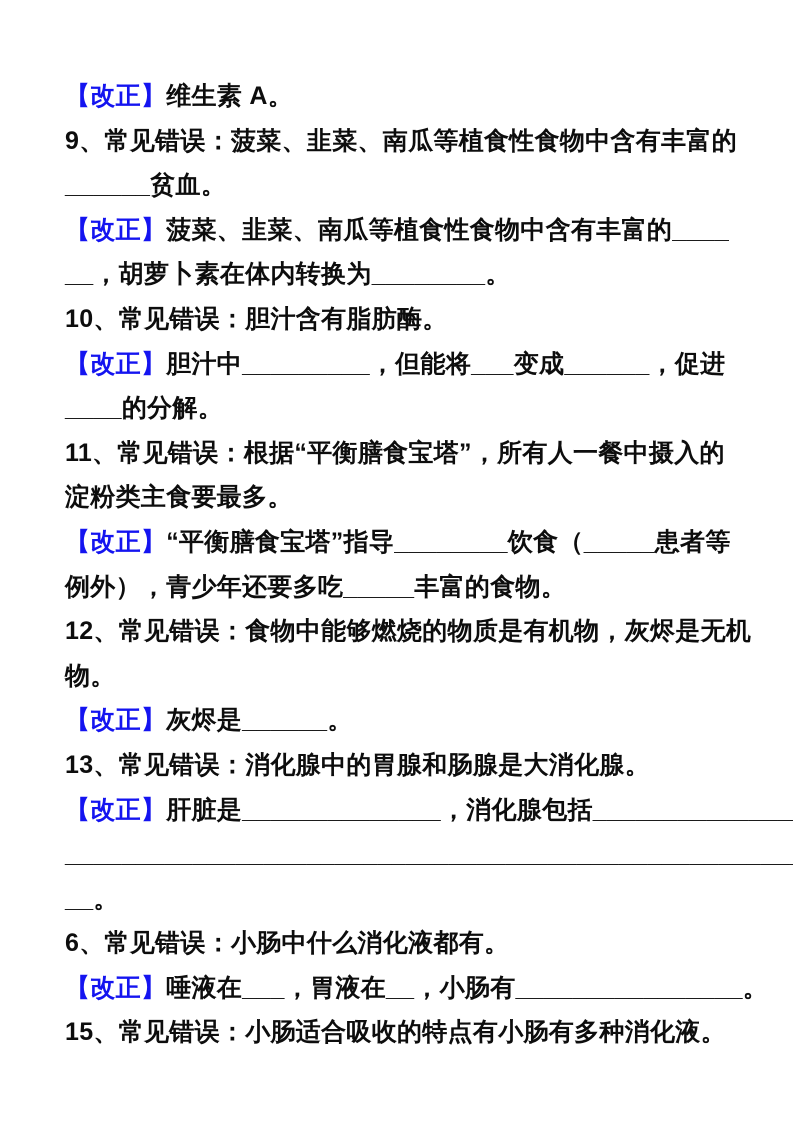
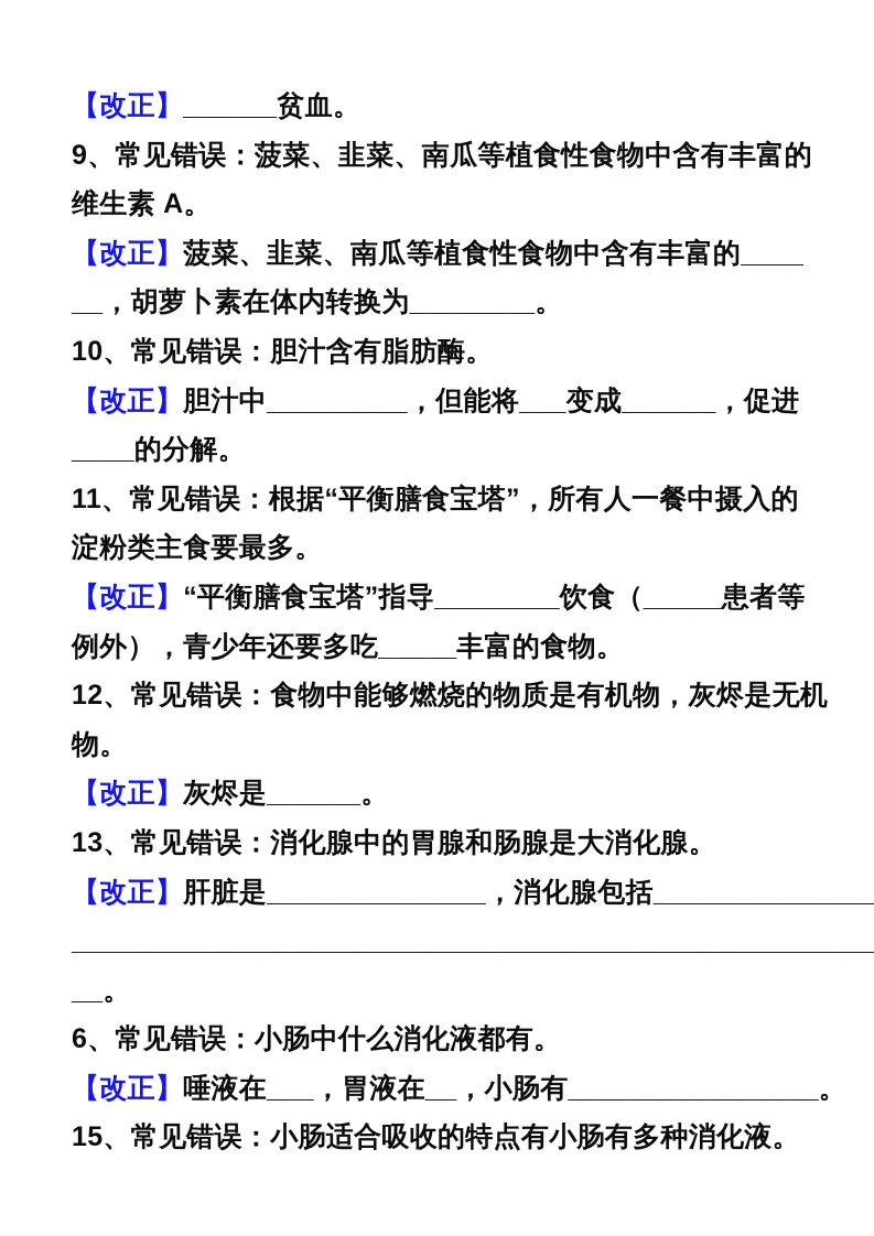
- 【改正】维生素 A。
+ 【改正】______贫血。
  9、常见错误：菠菜、韭菜、南瓜等植食性食物中含有丰富的
- ______贫血。
+ 维生素 A。
  【改正】菠菜、韭菜、南瓜等植食性食物中含有丰富的____
  __，胡萝卜素在体内转换为________。
  10、常见错误：胆汁含有脂肪酶。
  【改正】胆汁中_________，但能将___变成______，促进
  ____的分解。
  11、常见错误：根据“平衡膳食宝塔”，所有人一餐中摄入的
  淀粉类主食要最多。
  【改正】“平衡膳食宝塔”指导________饮食（_____患者等
  例外），青少年还要多吃_____丰富的食物。
  12、常见错误：食物中能够燃烧的物质是有机物，灰烬是无机
  物。
  【改正】灰烬是______。
  13、常见错误：消化腺中的胃腺和肠腺是大消化腺。
  【改正】肝脏是______________，消化腺包括______________
  ___________________________________________________
  __。
  6、常见错误：小肠中什么消化液都有。
  【改正】唾液在___，胃液在__，小肠有________________。
  15、常见错误：小肠适合吸收的特点有小肠有多种消化液。
